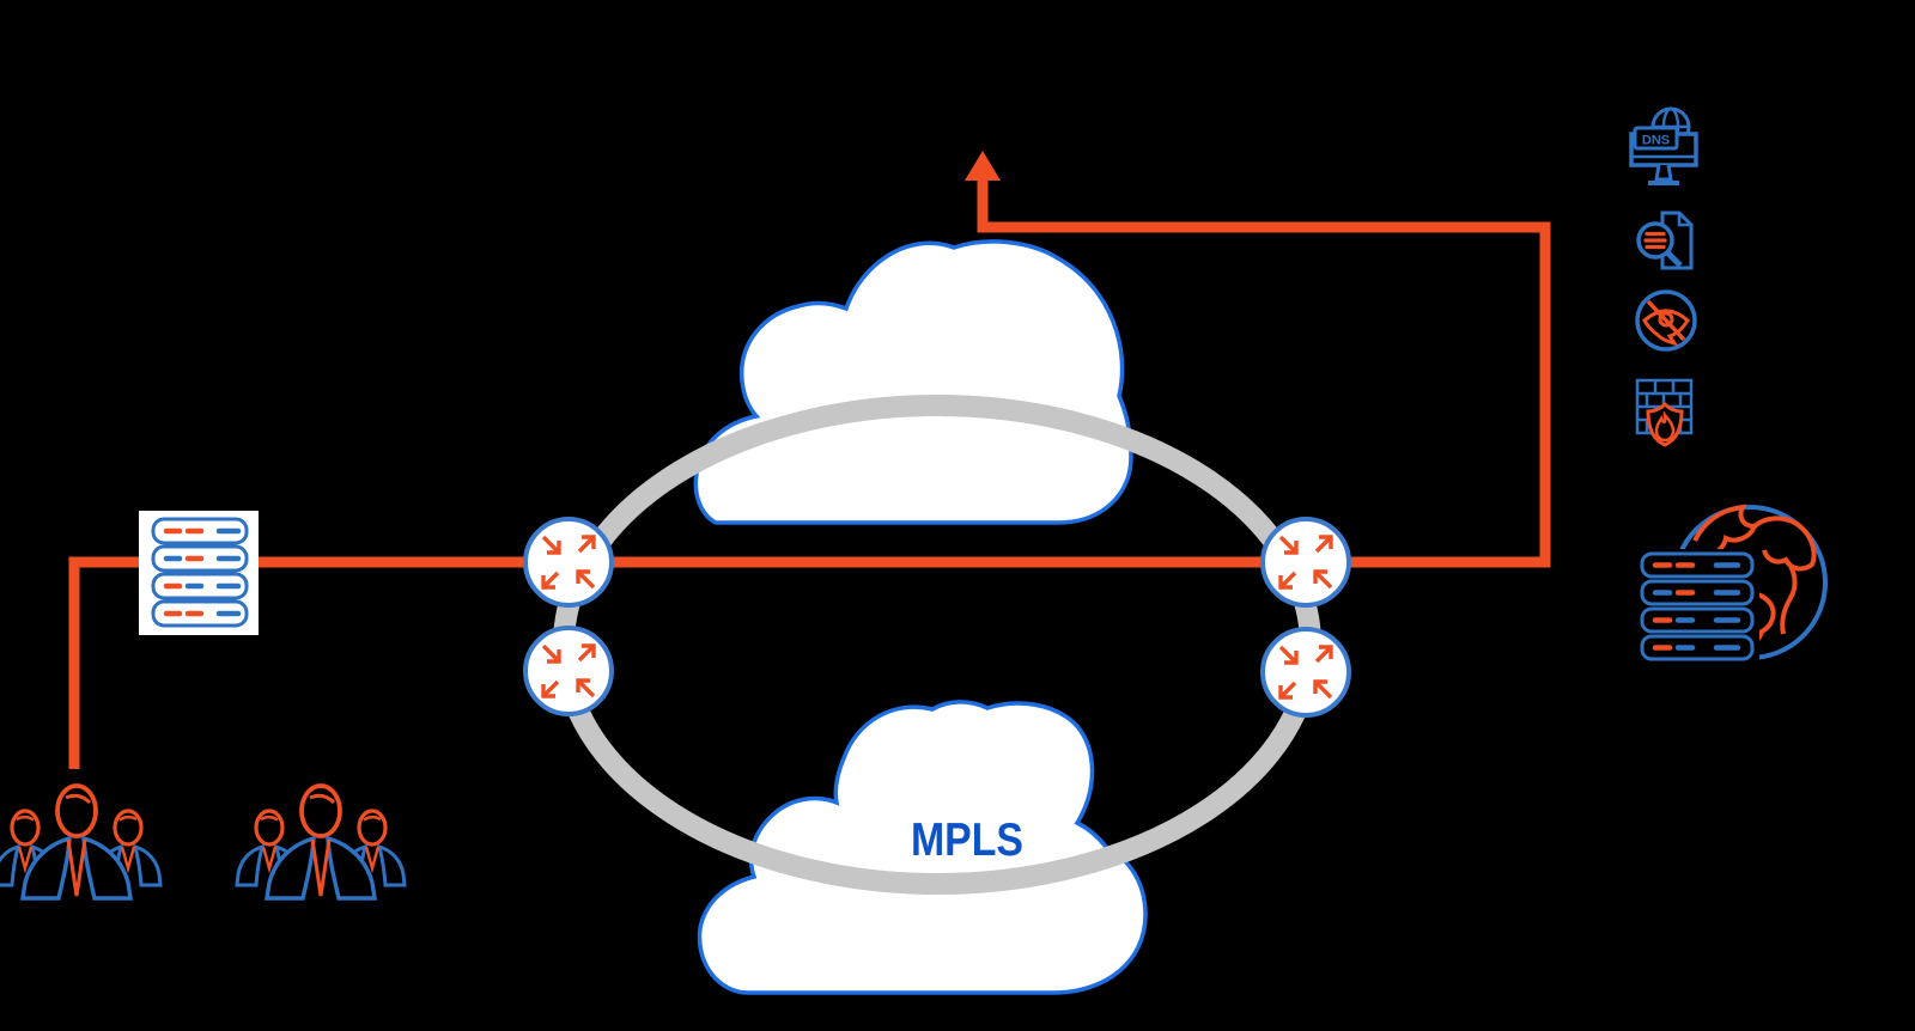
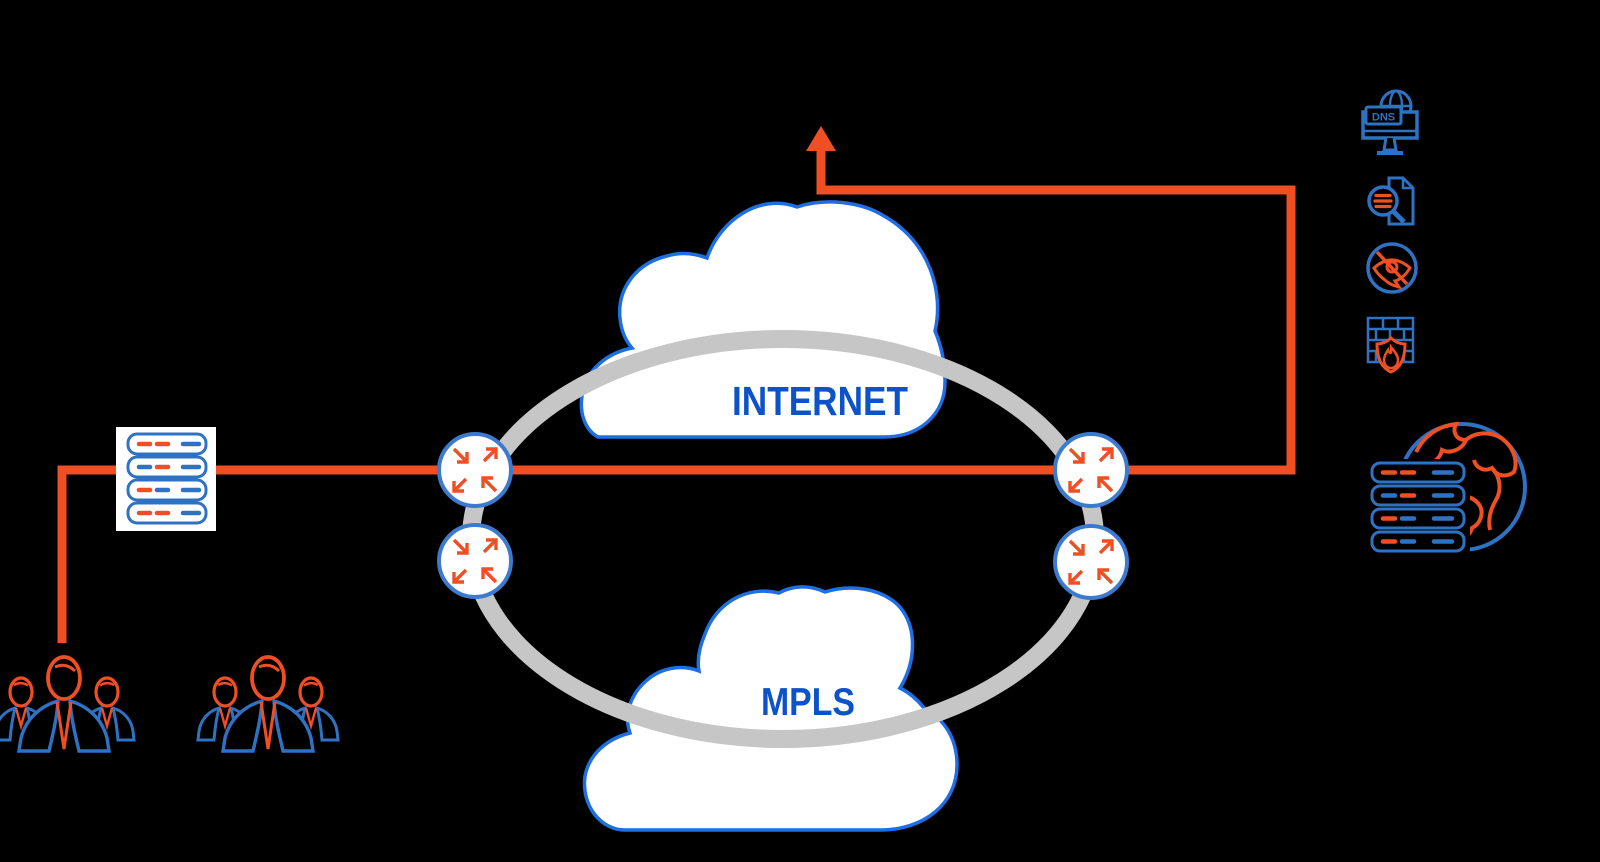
+ INTERNET
  MPLS
  DNS
